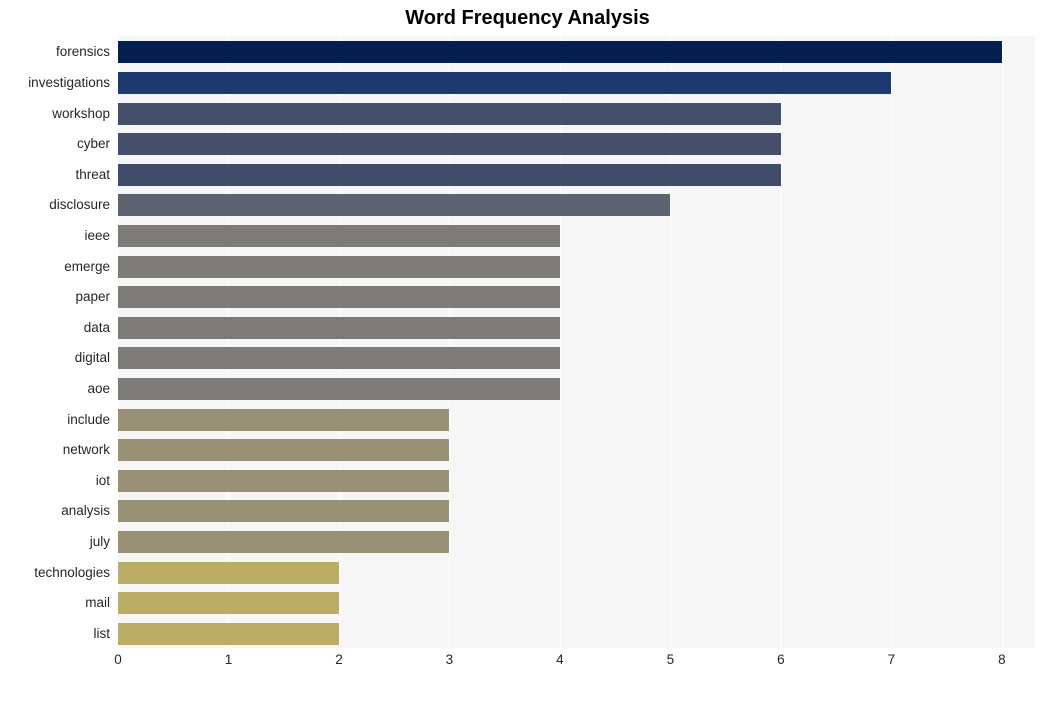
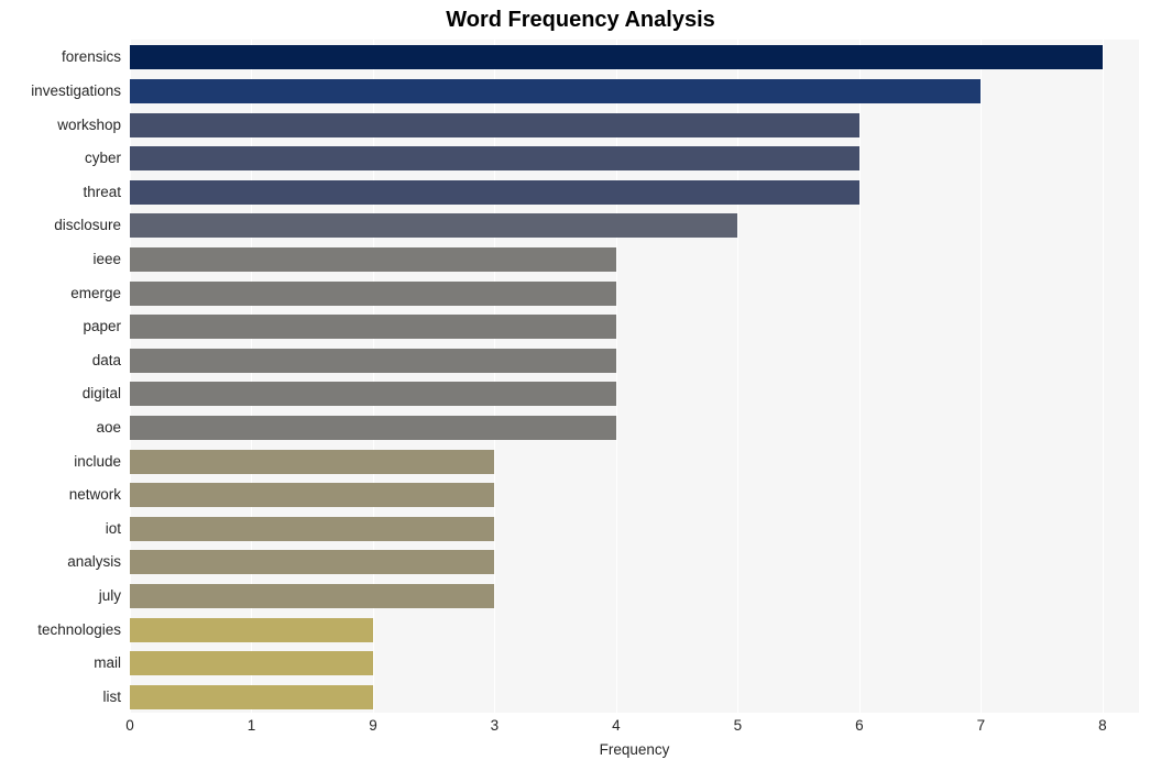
  Word Frequency Analysis
  forensics
  investigations
  workshop
  cyber
  threat
  disclosure
  ieee
  emerge
  paper
  data
  digital
  aoe
  include
  network
  iot
  analysis
  july
  technologies
  mail
  list
  0
  1
- 2
+ 9
  3
  4
  5
  6
  7
  8
+ Frequency
